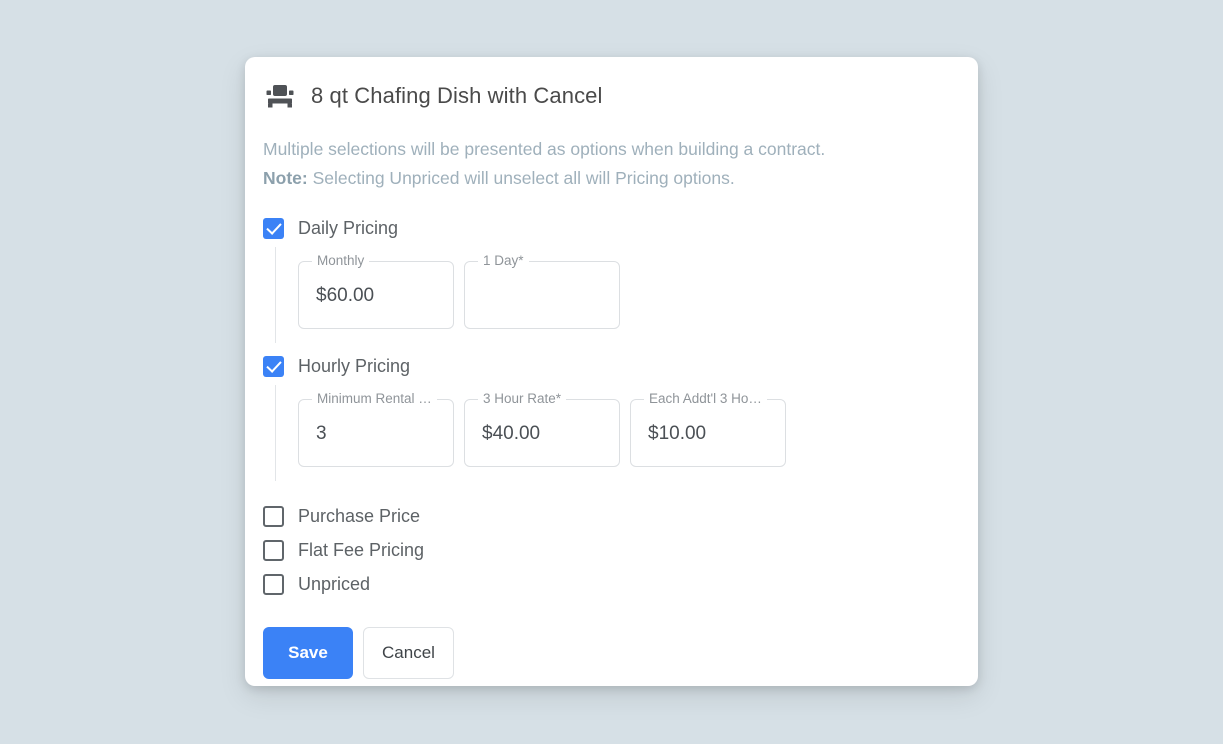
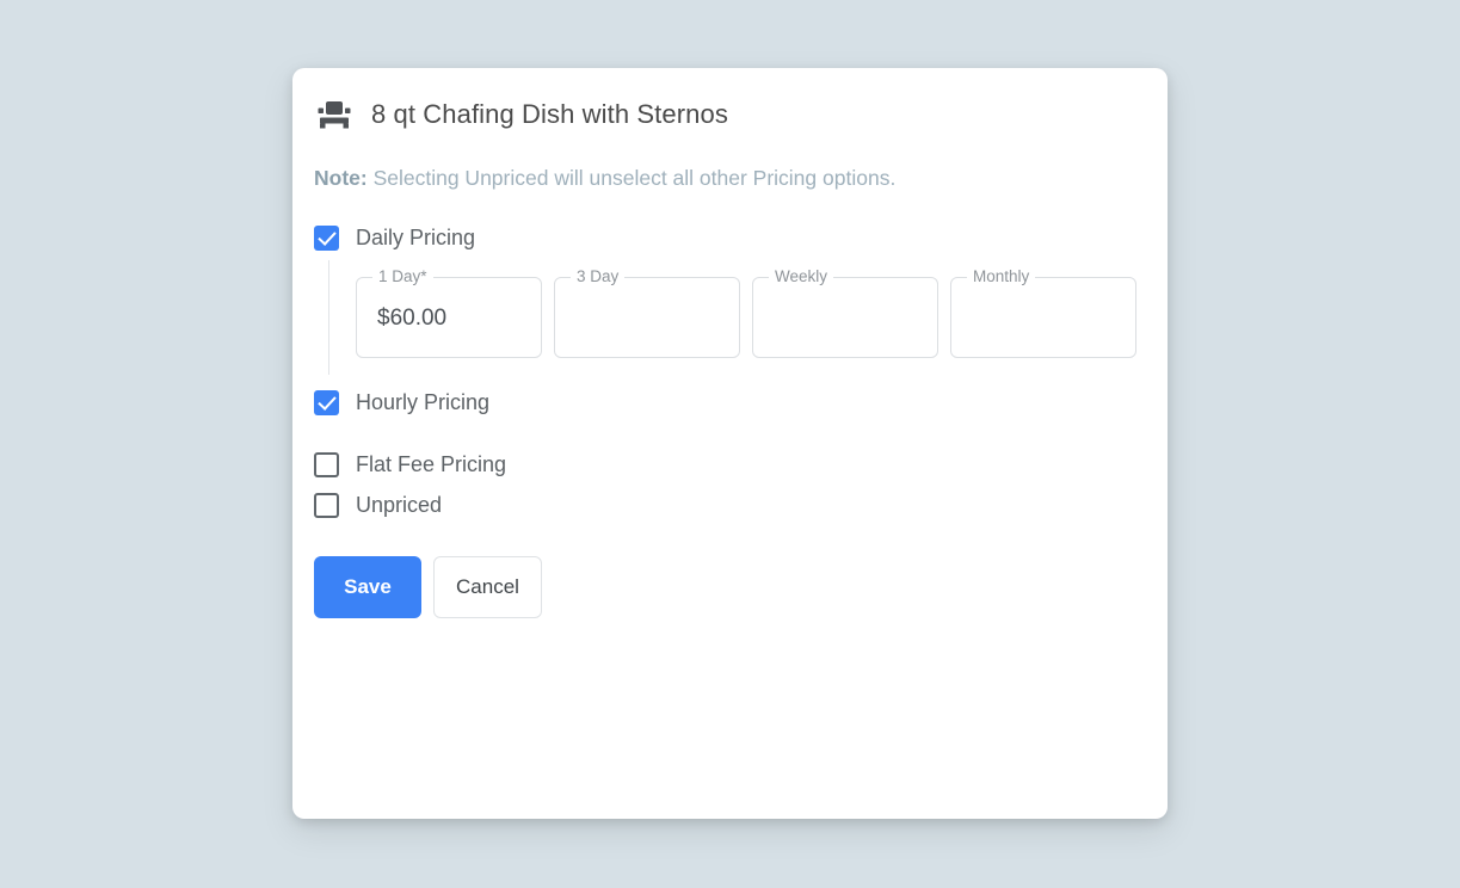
- 8 qt Chafing Dish with Cancel
+ 8 qt Chafing Dish with Sternos
- Multiple selections will be presented as options when building a contract.
- Note: Selecting Unpriced will unselect all will Pricing options.
+ Note: Selecting Unpriced will unselect all other Pricing options.
  Daily Pricing
- Monthly
+ 1 Day*
  $60.00
+ 3 Day
+ Weekly
- 1 Day*
+ Monthly
  Hourly Pricing
- Minimum Rental …
- 3
- 3 Hour Rate*
- $40.00
- Each Addt'l 3 Ho…
- $10.00
- Purchase Price
  Flat Fee Pricing
  Unpriced
  Save
  Cancel
